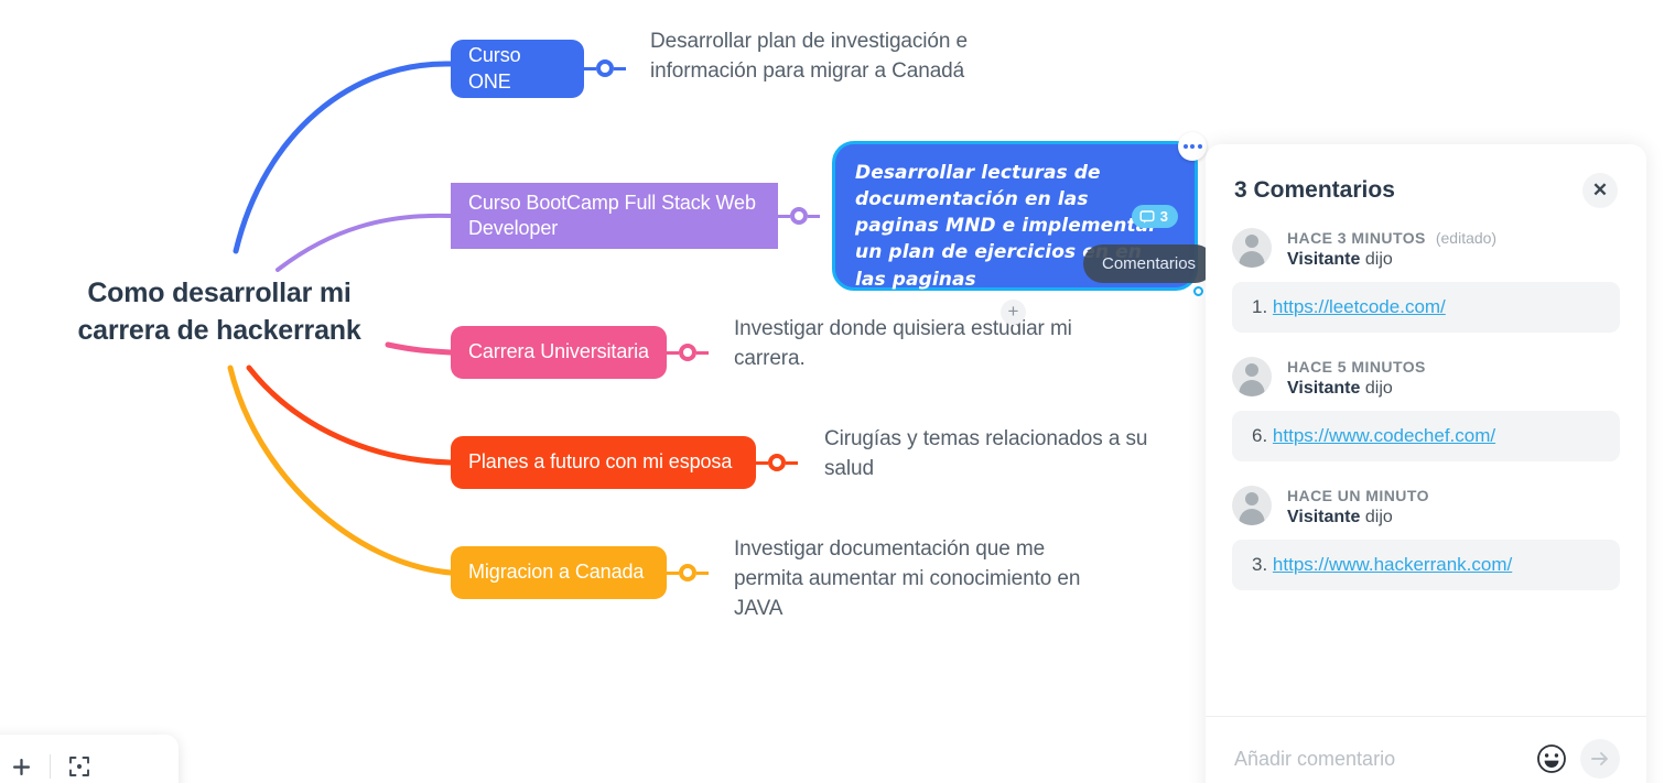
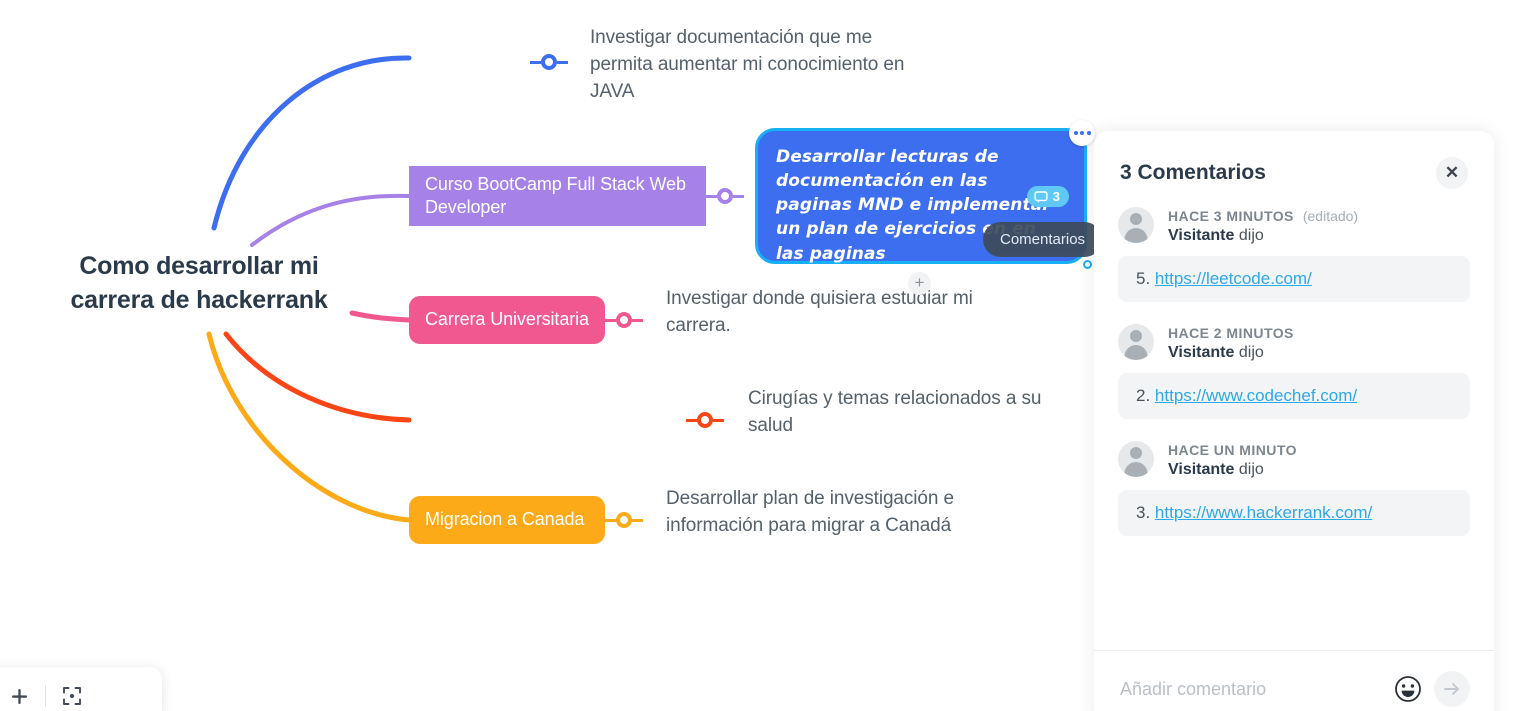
  Como desarrollar mi carrera de hackerrank
- Curso ONE
- Desarrollar plan de investigación e información para migrar a Canadá
+ Investigar documentación que me permita aumentar mi conocimiento en JAVA
  Curso BootCamp Full Stack Web Developer
  Carrera Universitaria
  Investigar donde quisiera estudiar mi carrera.
- Planes a futuro con mi esposa
  Cirugías y temas relacionados a su salud
  Migracion a Canada
- Investigar documentación que me permita aumentar mi conocimiento en JAVA
+ Desarrollar plan de investigación e información para migrar a Canadá
  Desarrollar lecturas de documentación en las paginas MND e implement un plan de ejercicios las paginas
  3
  Comentarios
  +
  3 Comentarios
  ✕
  HACE 3 MINUTOS
  (editado)
  Visitante dijo
- 1. https://leetcode.com/
+ 5. https://leetcode.com/
- HACE 5 MINUTOS
+ HACE 2 MINUTOS
  Visitante dijo
- 6. https://www.codechef.com/
+ 2. https://www.codechef.com/
  HACE UN MINUTO
  Visitante dijo
  3. https://www.hackerrank.com/
  Añadir comentario
